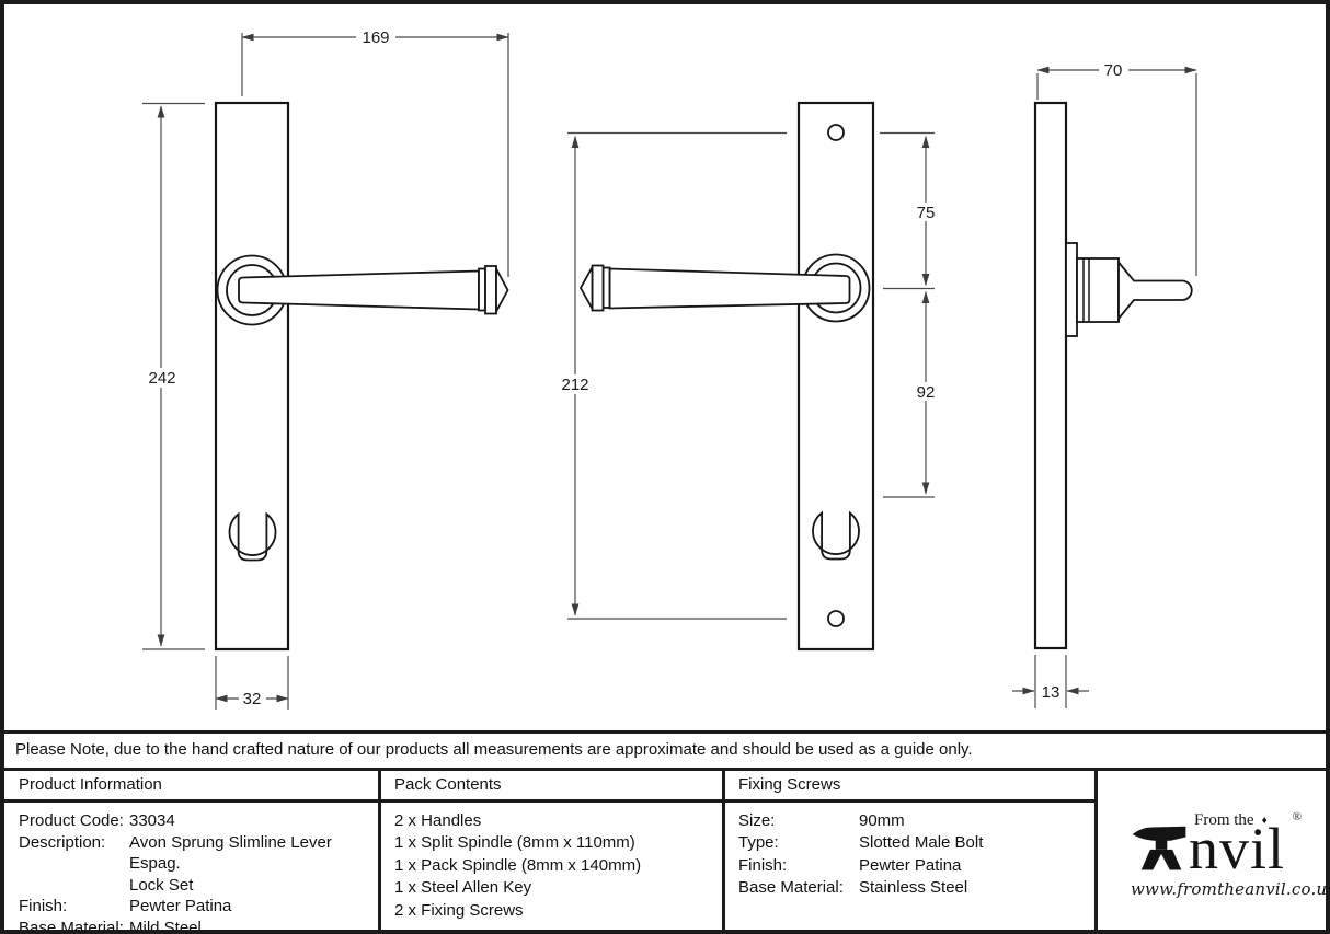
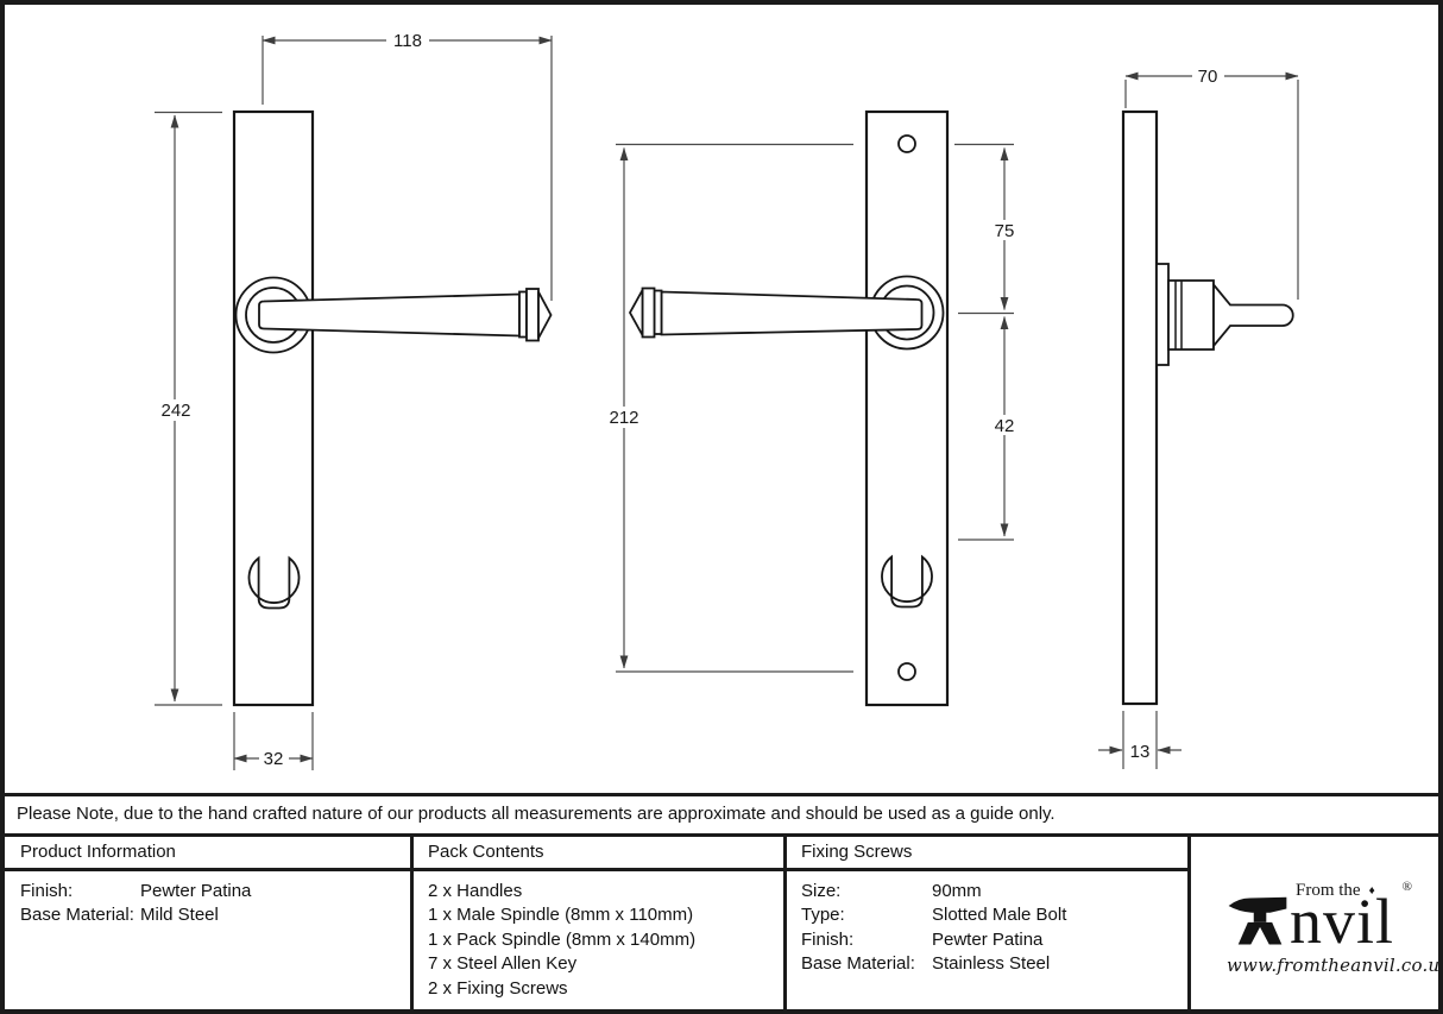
- 169
+ 118
  242
  32
  212
  75
- 92
+ 42
  70
  13
  Please Note, due to the hand crafted nature of our products all measurements are approximate and should be used as a guide only.
  Product Information
  Pack Contents
  Fixing Screws
- Product Code:
- 33034
- Description:
- Avon Sprung Slimline Lever Espag.
- Lock Set
  Finish:
  Pewter Patina
  Base Material:
  Mild Steel
  2 x Handles
- 1 x Split Spindle (8mm x 110mm)
+ 1 x Male Spindle (8mm x 110mm)
  1 x Pack Spindle (8mm x 140mm)
- 1 x Steel Allen Key
+ 7 x Steel Allen Key
  2 x Fixing Screws
  Size:
  90mm
  Type:
  Slotted Male Bolt
  Finish:
  Pewter Patina
  Base Material:
  Stainless Steel
  nvil
  From the ♦
  ®
  www.fromtheanvil.c
